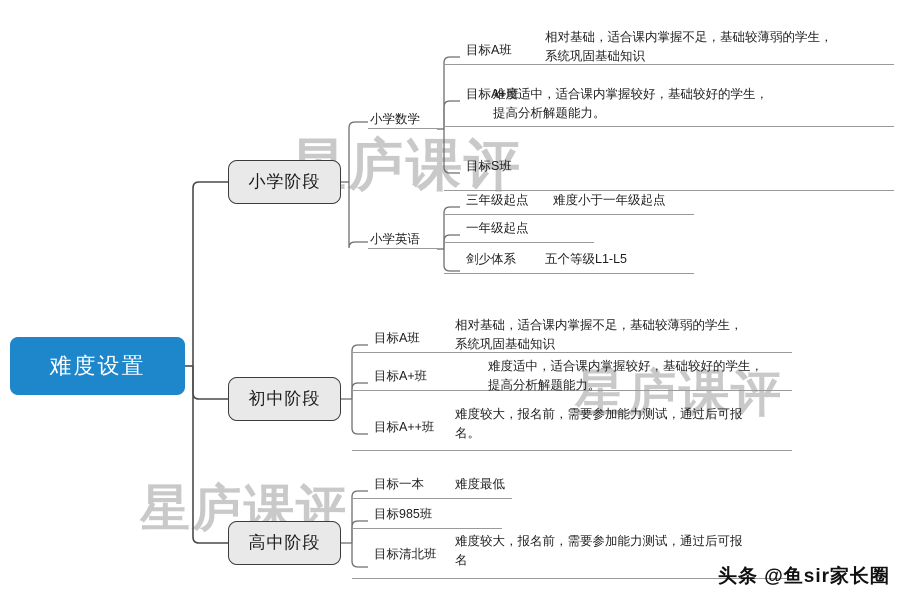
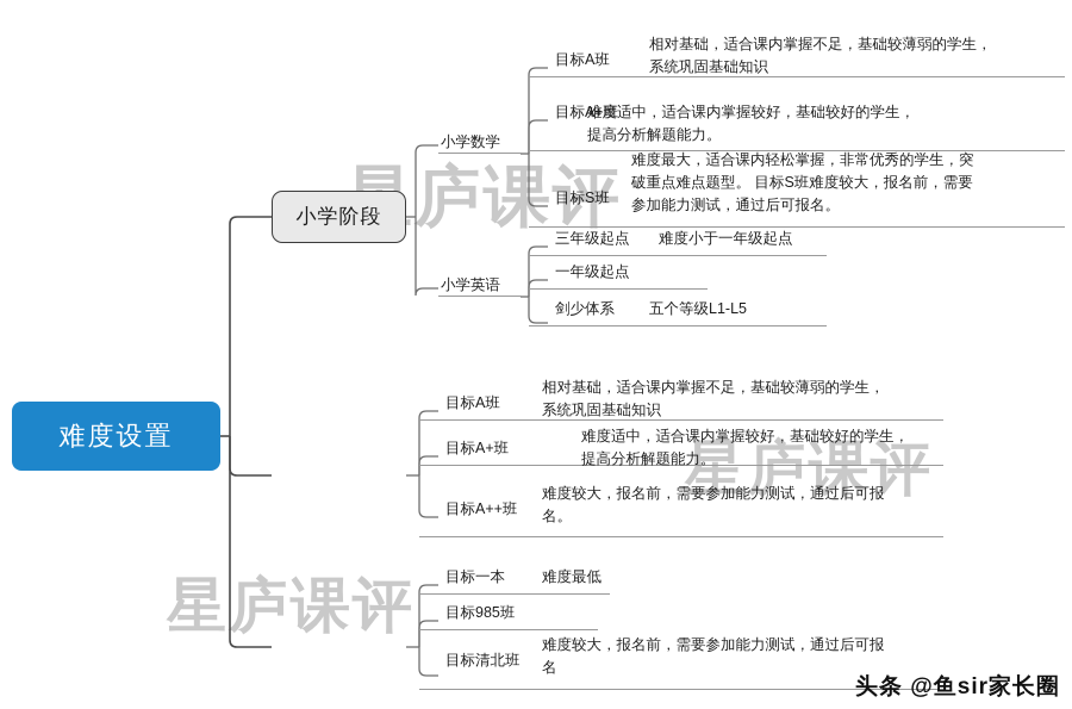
  庐课评
  星庐课评
  星庐课评
  难度设置
  小学阶段
- 初中阶段
- 高中阶段
  小学数学
  小学英语
  目标A班
  相对基础，适合课内掌握不足，基础较薄弱的学生，
  系统巩固基础知识
  目标A+班
  难度适中，适合课内掌握较好，基础较好的学生，
  提高分析解题能力。
  目标S班
+ 难度最大，适合课内轻松掌握，非常优秀的学生，突
+ 破重点难点题型。 目标S班难度较大，报名前，需要
+ 参加能力测试，通过后可报名。
  三年级起点
  难度小于一年级起点
  一年级起点
  剑少体系
  五个等级L1-L5
  目标A班
  相对基础，适合课内掌握不足，基础较薄弱的学生，
  系统巩固基础知识
  目标A+班
  难度适中，适合课内掌握较好，基础较好的学生，
  提高分析解题能力。
  目标A++班
  难度较大，报名前，需要参加能力测试，通过后可报
  名。
  目标一本
  难度最低
  目标985班
  目标清北班
  难度较大，报名前，需要参加能力测试，通过后可报
  名
  头条 @鱼sir家长圈
